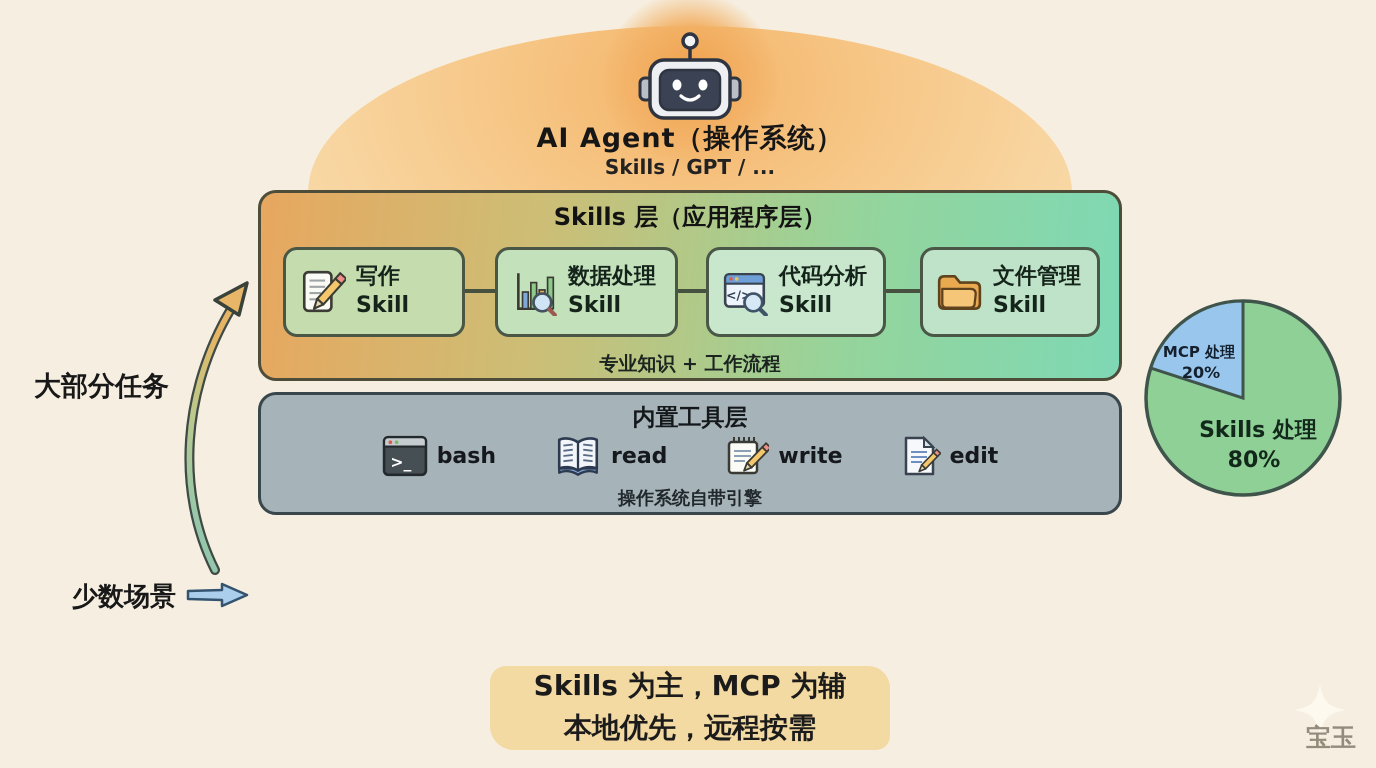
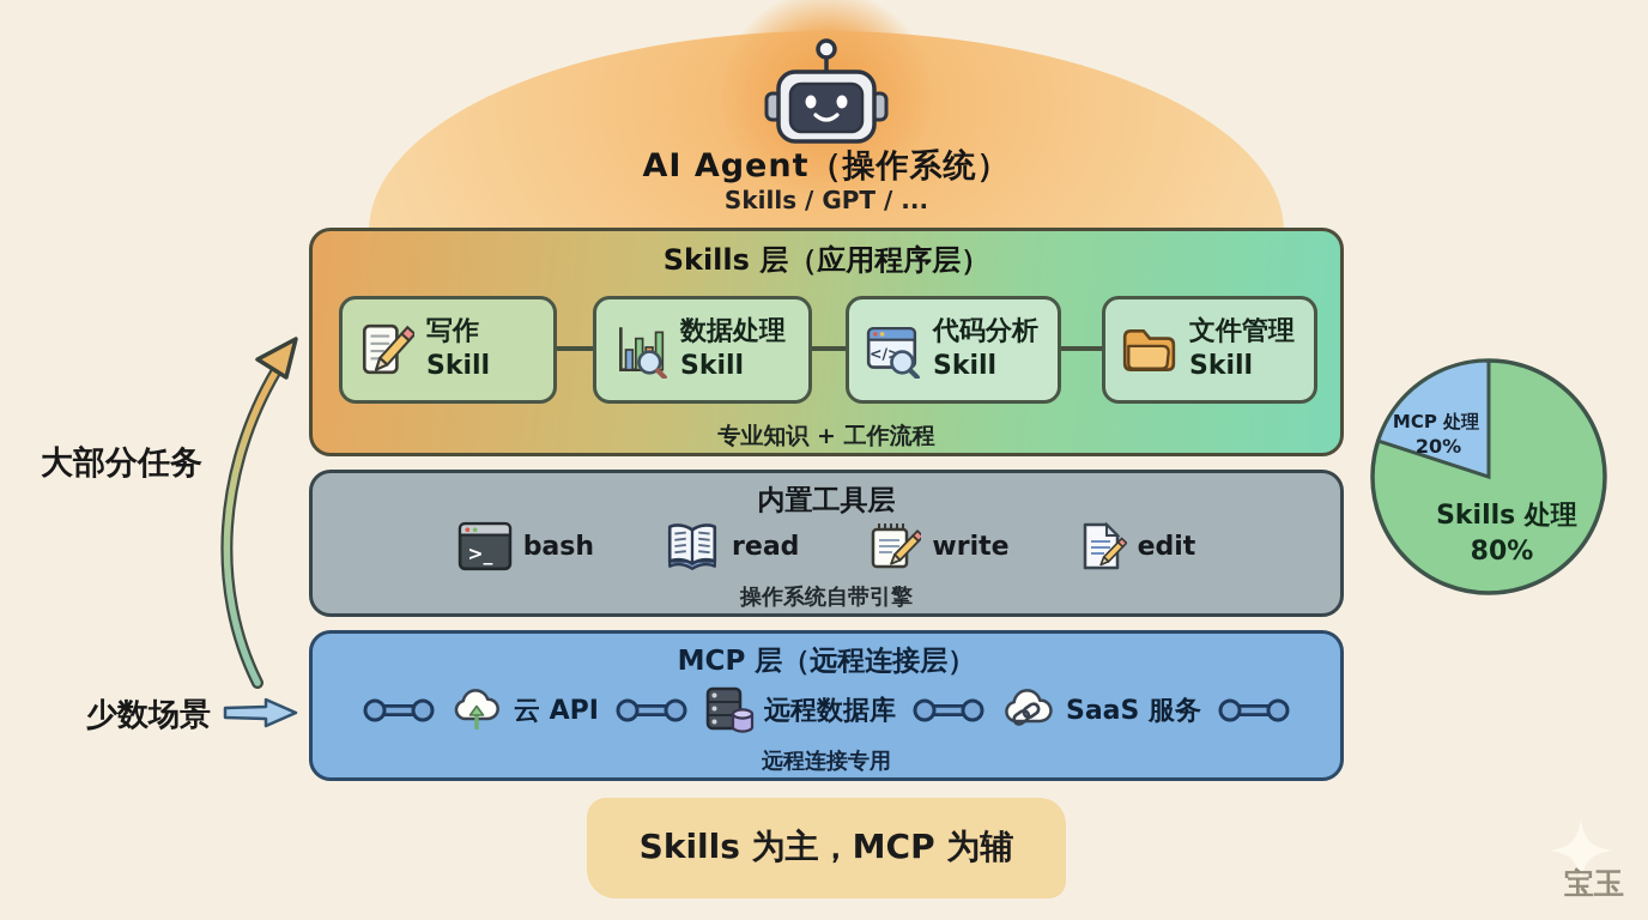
  AI Agent（操作系统）
  Skills / GPT / ...
  Skills 层（应用程序层）
  写作
  Skill
  数据处理
  Skill
  </>
  代码分析
  Skill
  文件管理
  Skill
  专业知识 + 工作流程
  内置工具层
  >_
  bash
  read
  write
  edit
  操作系统自带引擎
+ MCP 层（远程连接层）
+ 云 API
+ 远程数据库
+ SaaS 服务
+ 远程连接专用
  MCP 处理
  20%
  Skills 处理
  80%
  大部分任务
  少数场景
  Skills 为主，MCP 为辅
- 本地优先，远程按需
  宝玉
